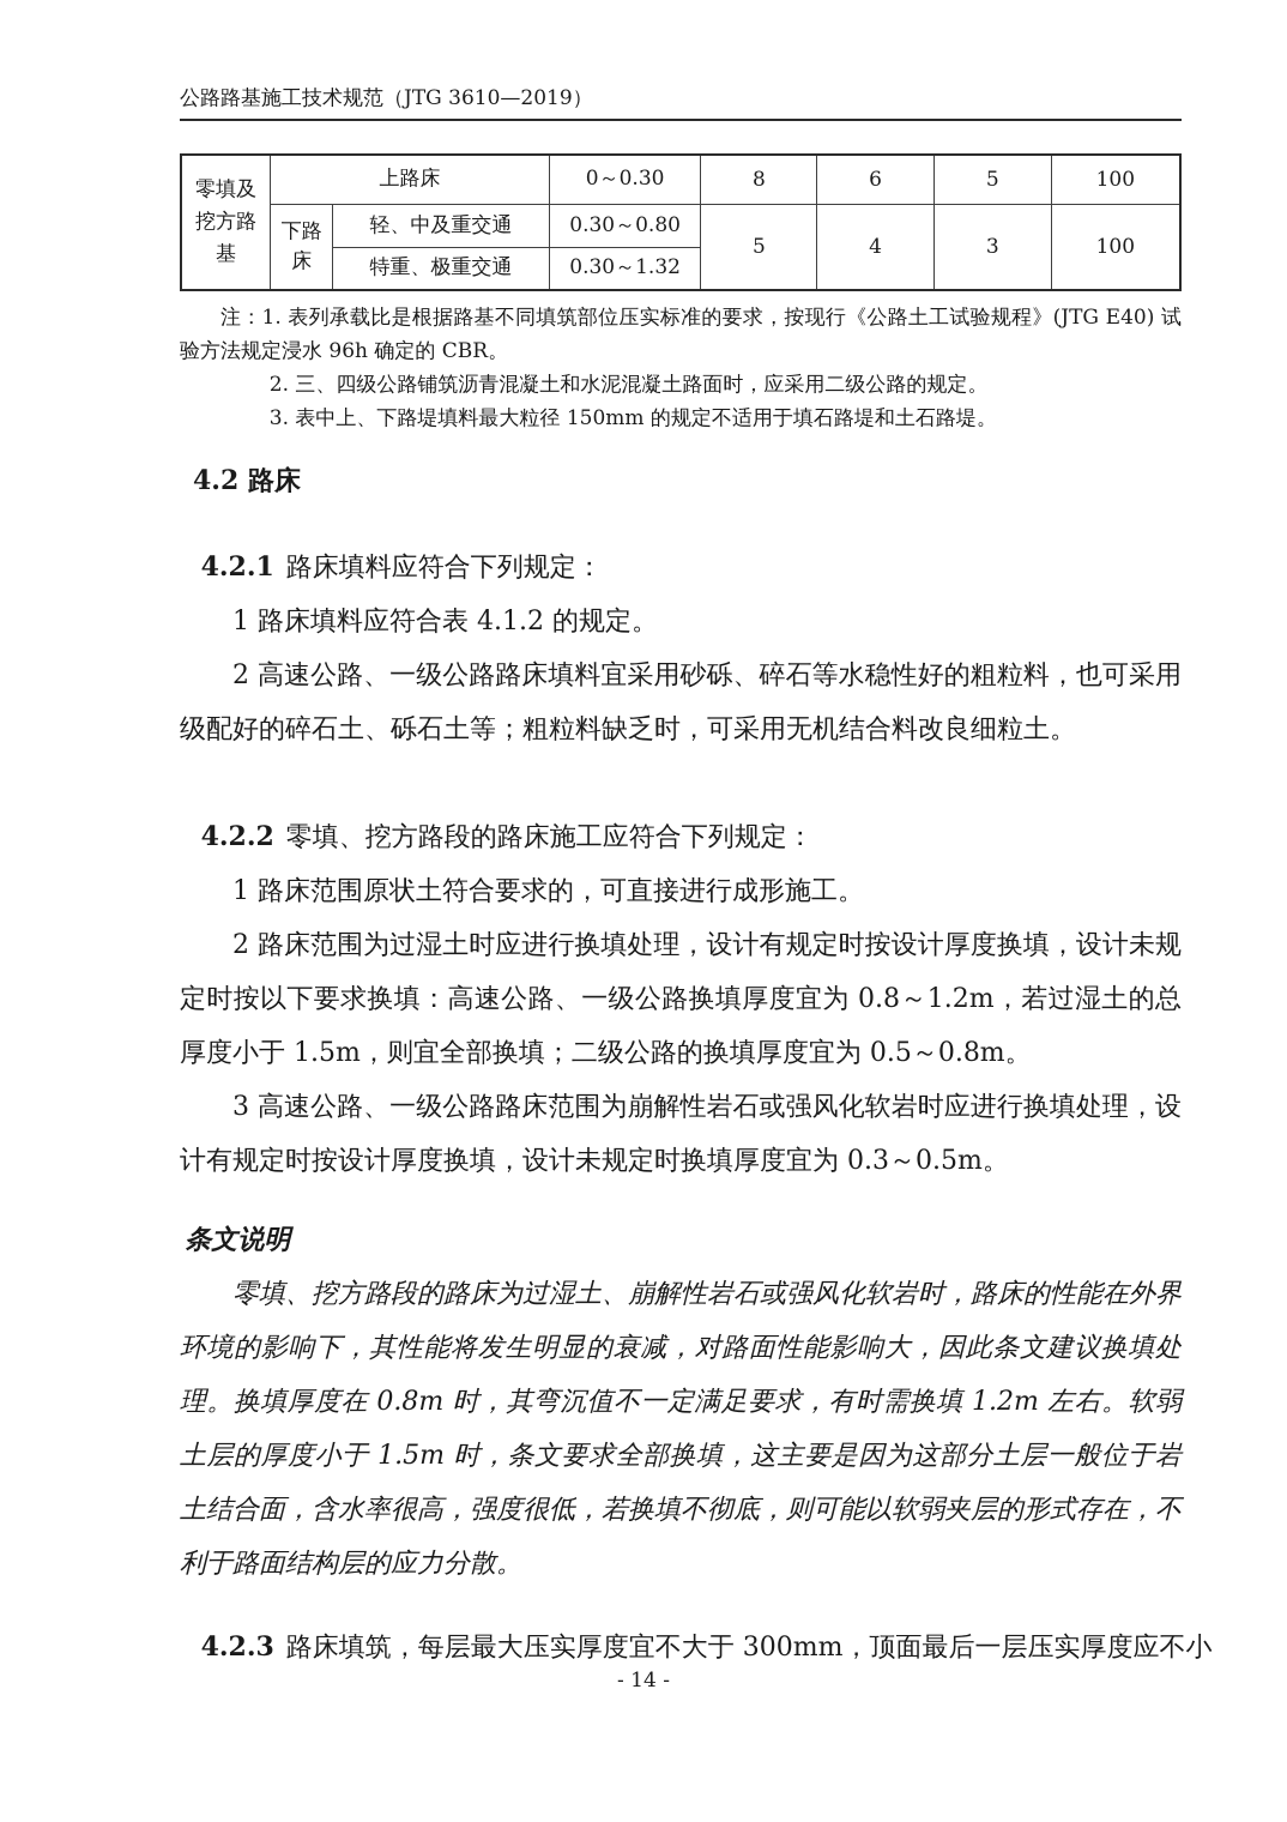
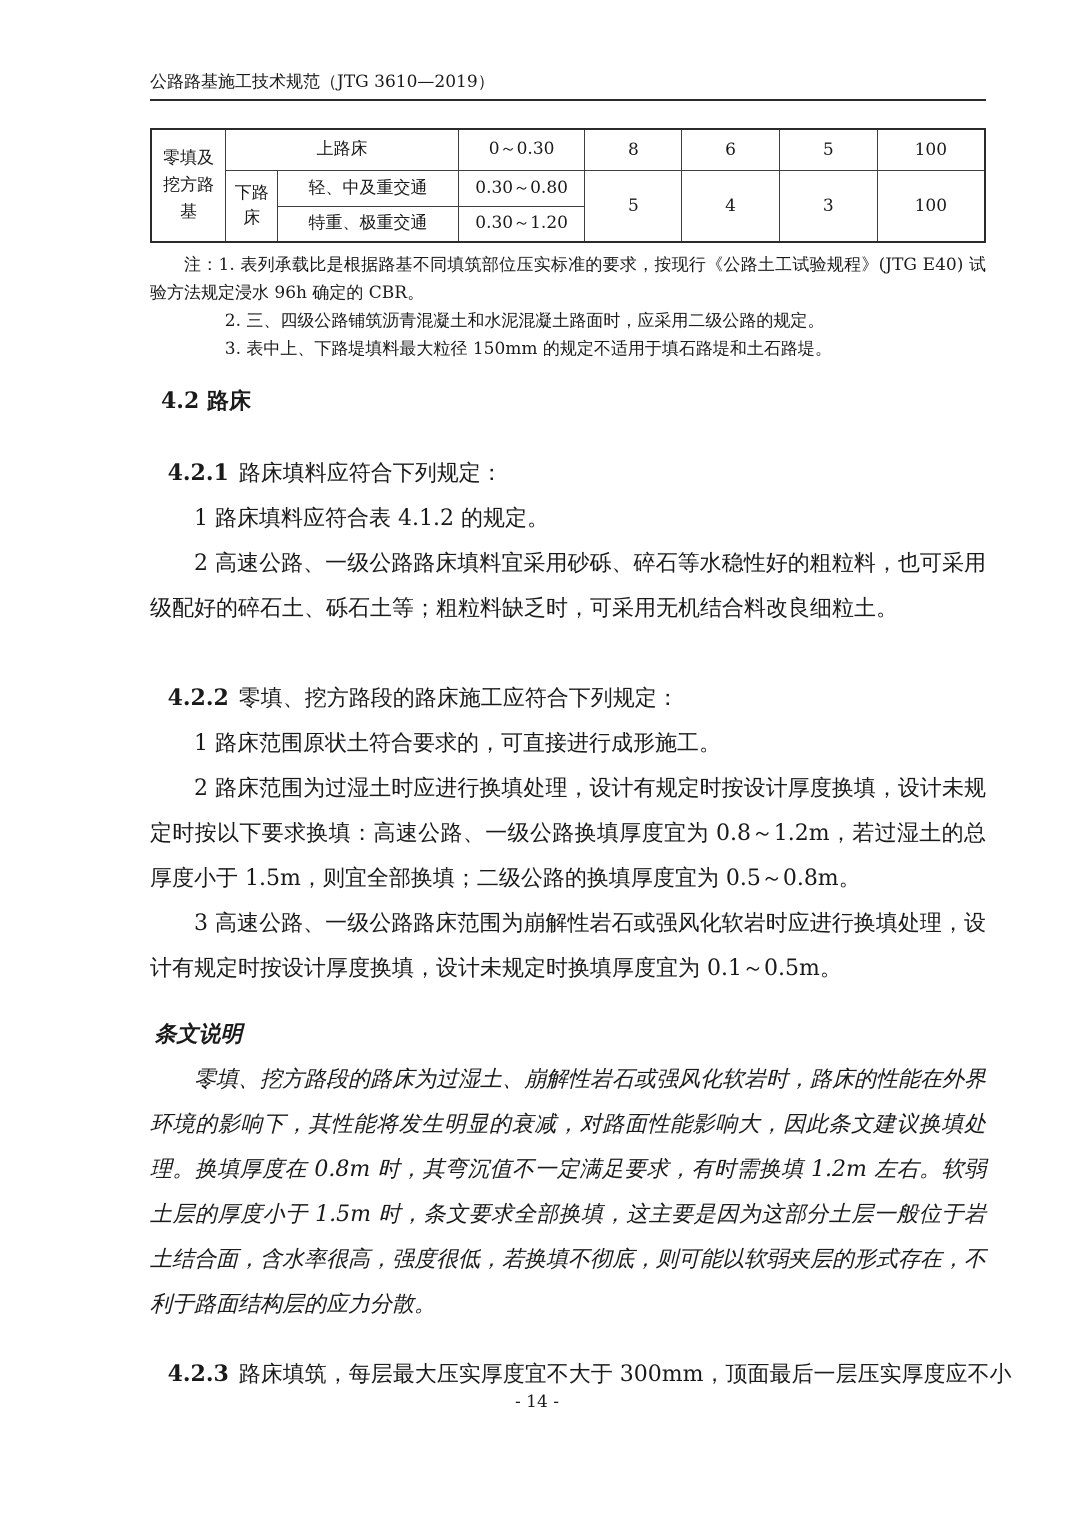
  公路路基施工技术规范（JTG 3610—2019）
  零填及挖方路基	上路床	0～0.30	8	6	5	100
  下路床	轻、中及重交通	0.30～0.80	5	4	3	100
- 特重、极重交通	0.30～1.32
+ 特重、极重交通	0.30～1.20
  注：1. 表列承载比是根据路基不同填筑部位压实标准的要求，按现行《公路土工试验规程》(JTG E40) 试验方法规定浸水 96h 确定的 CBR。
  2. 三、四级公路铺筑沥青混凝土和水泥混凝土路面时，应采用二级公路的规定。
  3. 表中上、下路堤填料最大粒径 150mm 的规定不适用于填石路堤和土石路堤。
  4.2 路床
  4.2.1 路床填料应符合下列规定：
  1 路床填料应符合表 4.1.2 的规定。
  2 高速公路、一级公路路床填料宜采用砂砾、碎石等水稳性好的粗粒料，也可采用级配好的碎石土、砾石土等；粗粒料缺乏时，可采用无机结合料改良细粒土。
  4.2.2 零填、挖方路段的路床施工应符合下列规定：
  1 路床范围原状土符合要求的，可直接进行成形施工。
  2 路床范围为过湿土时应进行换填处理，设计有规定时按设计厚度换填，设计未规定时按以下要求换填：高速公路、一级公路换填厚度宜为 0.8～1.2m，若过湿土的总厚度小于 1.5m，则宜全部换填；二级公路的换填厚度宜为 0.5～0.8m。
- 3 高速公路、一级公路路床范围为崩解性岩石或强风化软岩时应进行换填处理，设计有规定时按设计厚度换填，设计未规定时换填厚度宜为 0.3～0.5m。
+ 3 高速公路、一级公路路床范围为崩解性岩石或强风化软岩时应进行换填处理，设计有规定时按设计厚度换填，设计未规定时换填厚度宜为 0.1～0.5m。
  条文说明
  零填、挖方路段的路床为过湿土、崩解性岩石或强风化软岩时，路床的性能在外界环境的影响下，其性能将发生明显的衰减，对路面性能影响大，因此条文建议换填处理。换填厚度在 0.8m 时，其弯沉值不一定满足要求，有时需换填 1.2m 左右。软弱土层的厚度小于 1.5m 时，条文要求全部换填，这主要是因为这部分土层一般位于岩土结合面，含水率很高，强度很低，若换填不彻底，则可能以软弱夹层的形式存在，不利于路面结构层的应力分散。
  4.2.3 路床填筑，每层最大压实厚度宜不大于 300mm，顶面最后一层压实厚度应不小
  - 14 -
